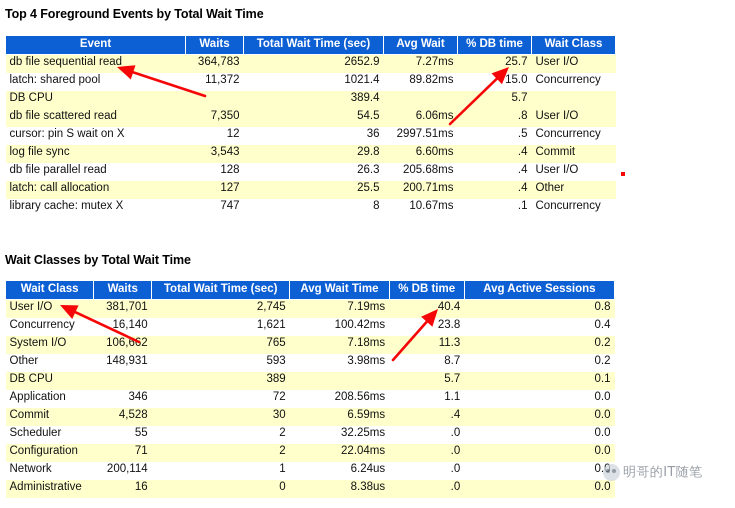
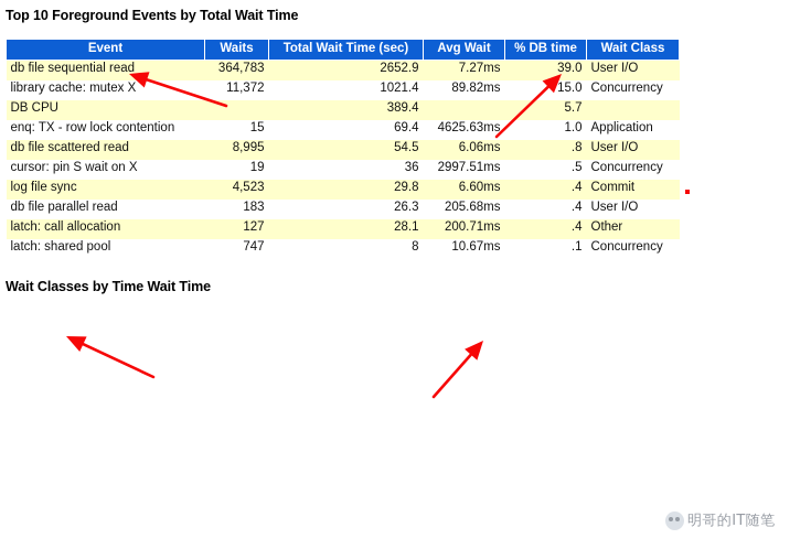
- Top 4 Foreground Events by Total Wait Time
+ Top 10 Foreground Events by Total Wait Time
  Event	Waits	Total Wait Time (sec)	Avg Wait	% DB time	Wait Class
- db file sequential read	364,783	2652.9	7.27ms	25.7	User I/O
+ db file sequential read	364,783	2652.9	7.27ms	39.0	User I/O
- latch: shared pool	11,372	1021.4	89.82ms	15.0	Concurrency
+ library cache: mutex X	11,372	1021.4	89.82ms	15.0	Concurrency
  DB CPU		389.4		5.7
+ enq: TX - row lock contention	15	69.4	4625.63ms	1.0	Application
- db file scattered read	7,350	54.5	6.06ms	.8	User I/O
+ db file scattered read	8,995	54.5	6.06ms	.8	User I/O
- cursor: pin S wait on X	12	36	2997.51ms	.5	Concurrency
+ cursor: pin S wait on X	19	36	2997.51ms	.5	Concurrency
- log file sync	3,543	29.8	6.60ms	.4	Commit
+ log file sync	4,523	29.8	6.60ms	.4	Commit
- db file parallel read	128	26.3	205.68ms	.4	User I/O
+ db file parallel read	183	26.3	205.68ms	.4	User I/O
- latch: call allocation	127	25.5	200.71ms	.4	Other
+ latch: call allocation	127	28.1	200.71ms	.4	Other
- library cache: mutex X	747	8	10.67ms	.1	Concurrency
+ latch: shared pool	747	8	10.67ms	.1	Concurrency
- Wait Classes by Total Wait Time
+ Wait Classes by Time Wait Time
- Wait Class	Waits	Total Wait Time (sec)	Avg Wait Time	% DB time	Avg Active Sessions
- User I/O	381,701	2,745	7.19ms	40.4	0.8
- Concurrency	16,140	1,621	100.42ms	23.8	0.4
- System I/O	106,662	765	7.18ms	11.3	0.2
- Other	148,931	593	3.98ms	8.7	0.2
- DB CPU		389		5.7	0.1
- Application	346	72	208.56ms	1.1	0.0
- Commit	4,528	30	6.59ms	.4	0.0
- Scheduler	55	2	32.25ms	.0	0.0
- Configuration	71	2	22.04ms	.0	0.0
- Network	200,114	1	6.24us	.0	0.0
- Administrative	16	0	8.38us	.0	0.0
  明哥的IT随笔
